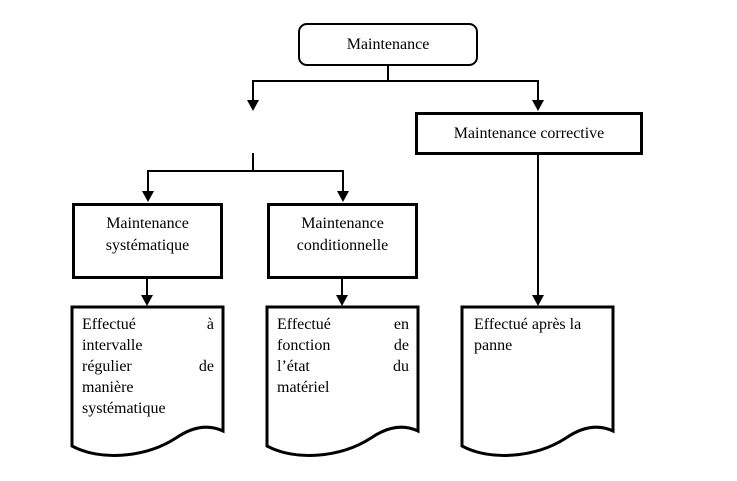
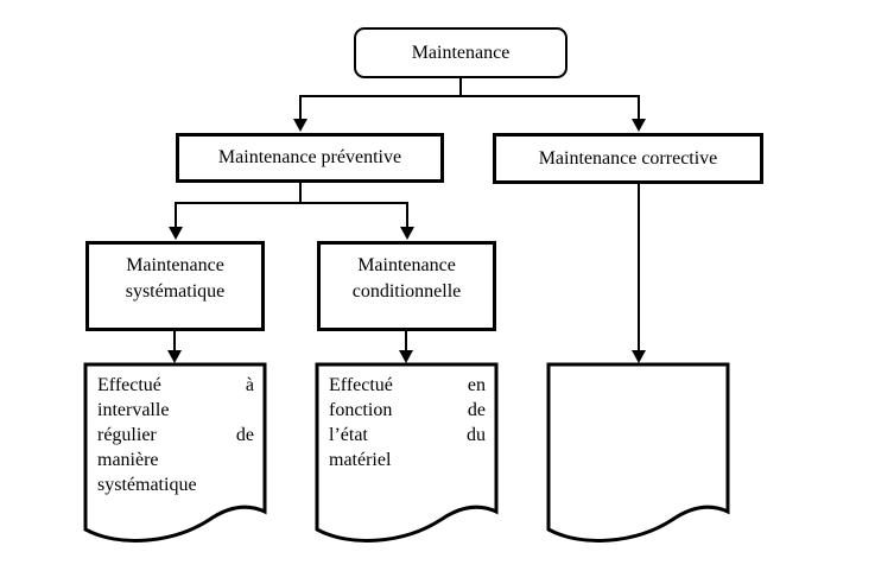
  Maintenance
+ Maintenance préventive
  Maintenance corrective
  Maintenance systématique
  Maintenance conditionnelle
  Effectué
  à
  intervalle
  régulier
  de
  manière
  systématique
  Effectué
  en
  fonction
  de
  l’état
  du
  matériel
- Effectué après la
- panne
